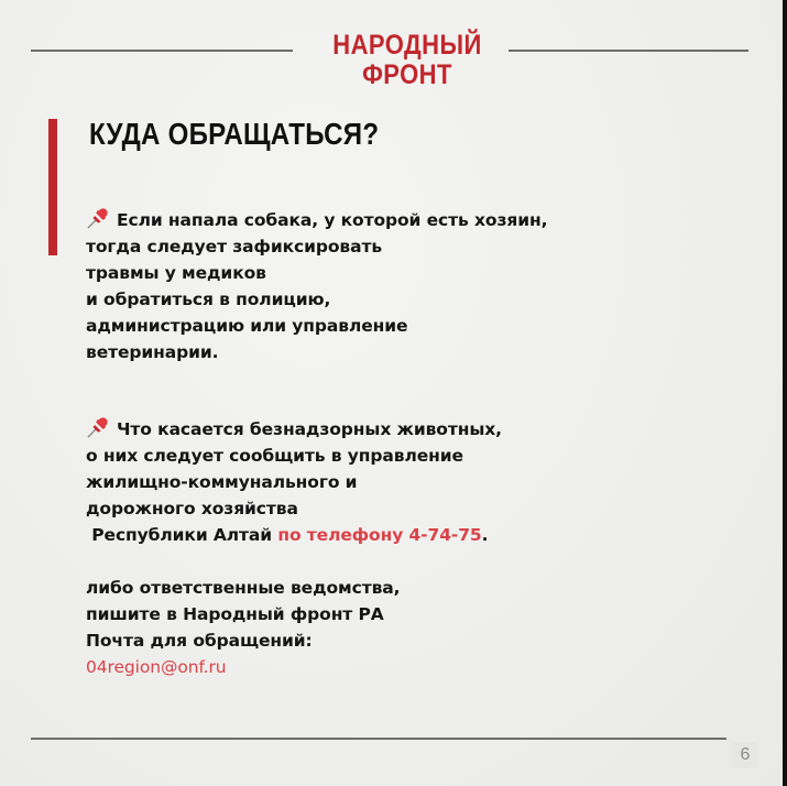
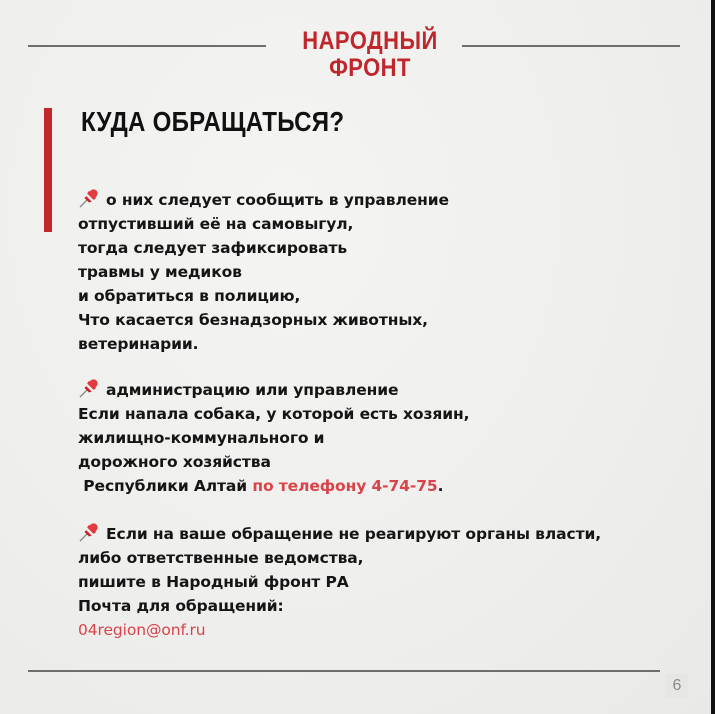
  НАРОДНЫЙ
  ФРОНТ
  КУДА ОБРАЩАТЬСЯ?
- Если напала собака, у которой есть хозяин,
+ о них следует сообщить в управление
+ отпустивший её на самовыгул,
  тогда следует зафиксировать
  травмы у медиков
  и обратиться в полицию,
- администрацию или управление
+ Что касается безнадзорных животных,
  ветеринарии.
- Что касается безнадзорных животных,
+ администрацию или управление
- о них следует сообщить в управление
+ Если напала собака, у которой есть хозяин,
  жилищно-коммунального и
  дорожного хозяйства
  Республики Алтай по телефону 4-74-75.
+ Если на ваше обращение не реагируют органы власти,
  либо ответственные ведомства,
  пишите в Народный фронт РА
  Почта для обращений:
  04region@onf.ru
  6
